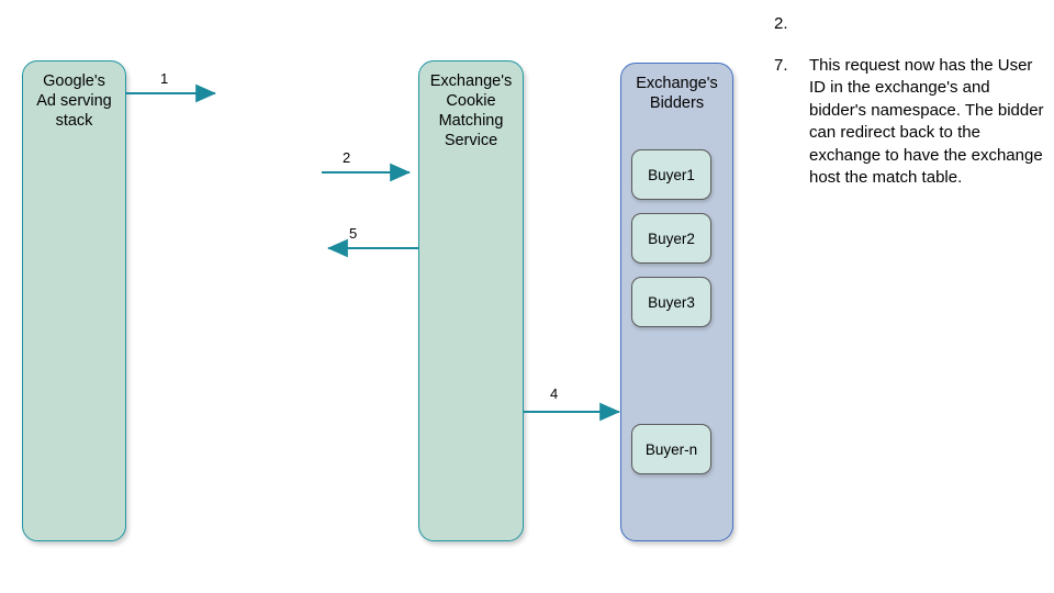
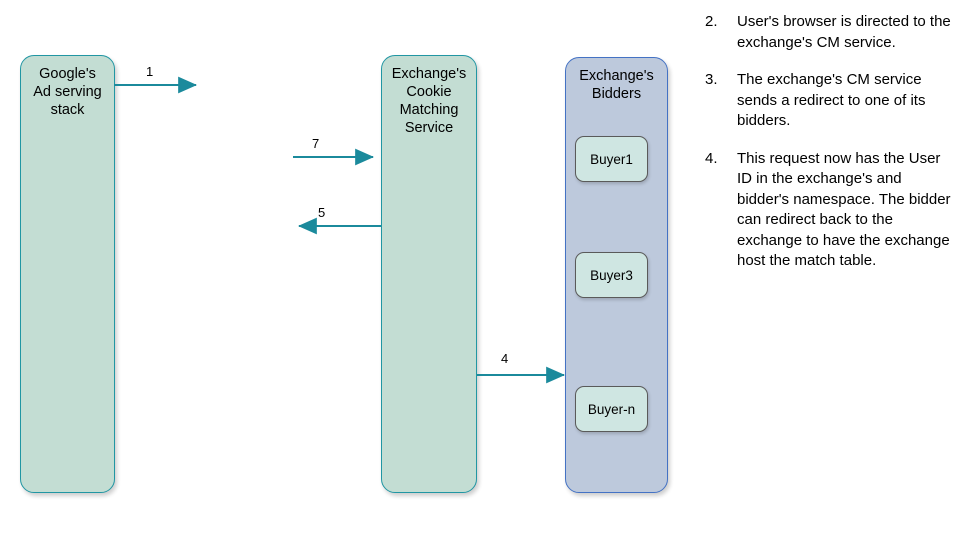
  Google's
  Ad serving
  stack
  Exchange's
  Cookie
  Matching
  Service
  Exchange's
  Bidders
  Buyer1
- Buyer2
  Buyer3
  Buyer-n
  1
- 2
+ 7
  5
  4
  2.
+ User's browser is directed to the exchange's CM service.
+ 3.
+ The exchange's CM service sends a redirect to one of its bidders.
- 7.
+ 4.
  This request now has the User ID in the exchange's and bidder's namespace. The bidder can redirect back to the exchange to have the exchange host the match table.
